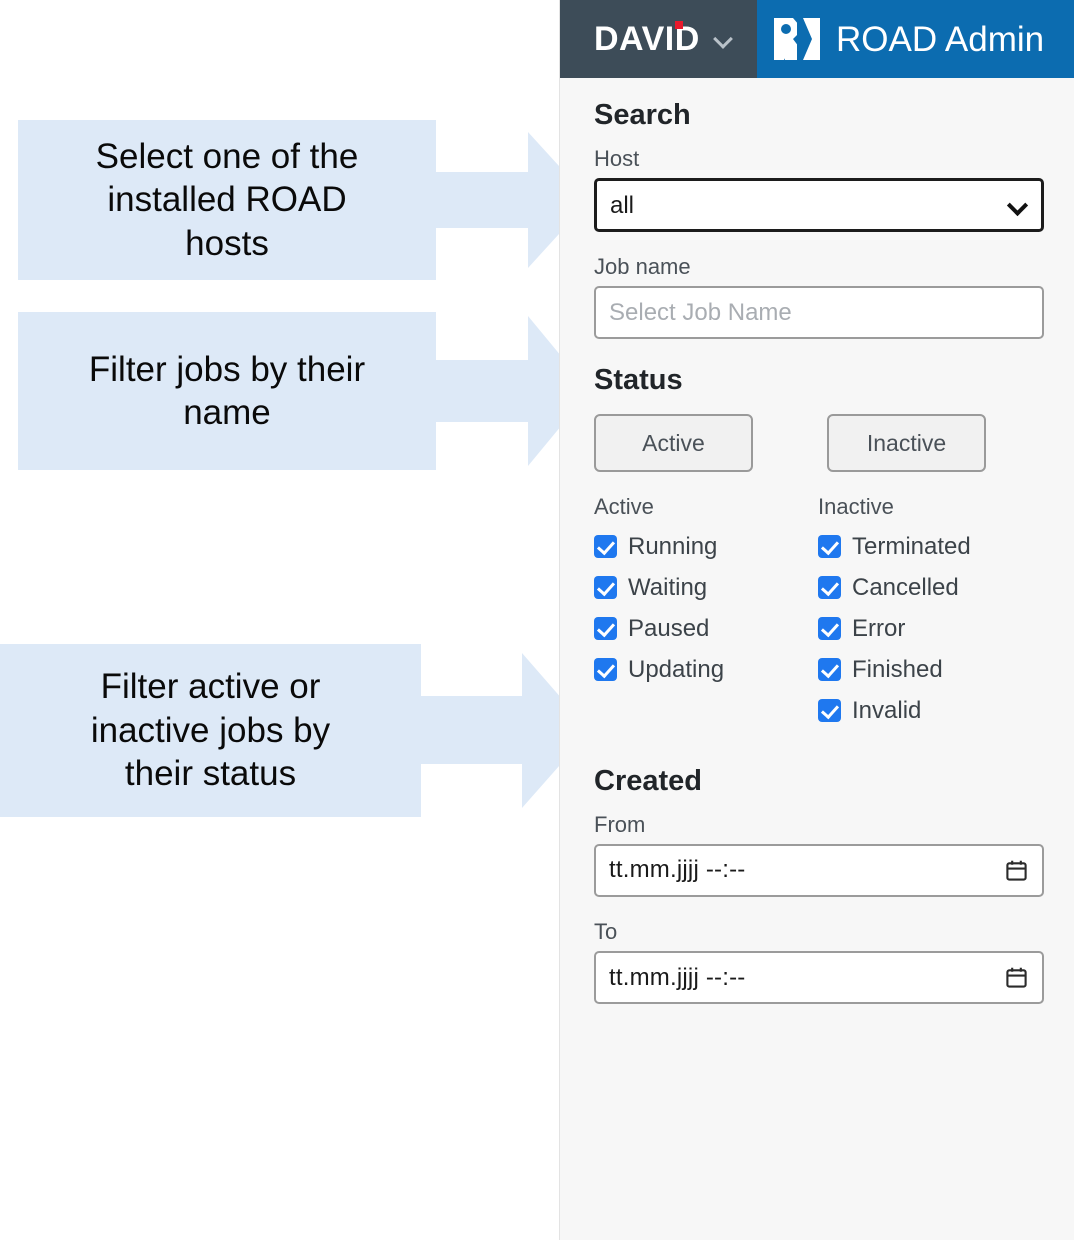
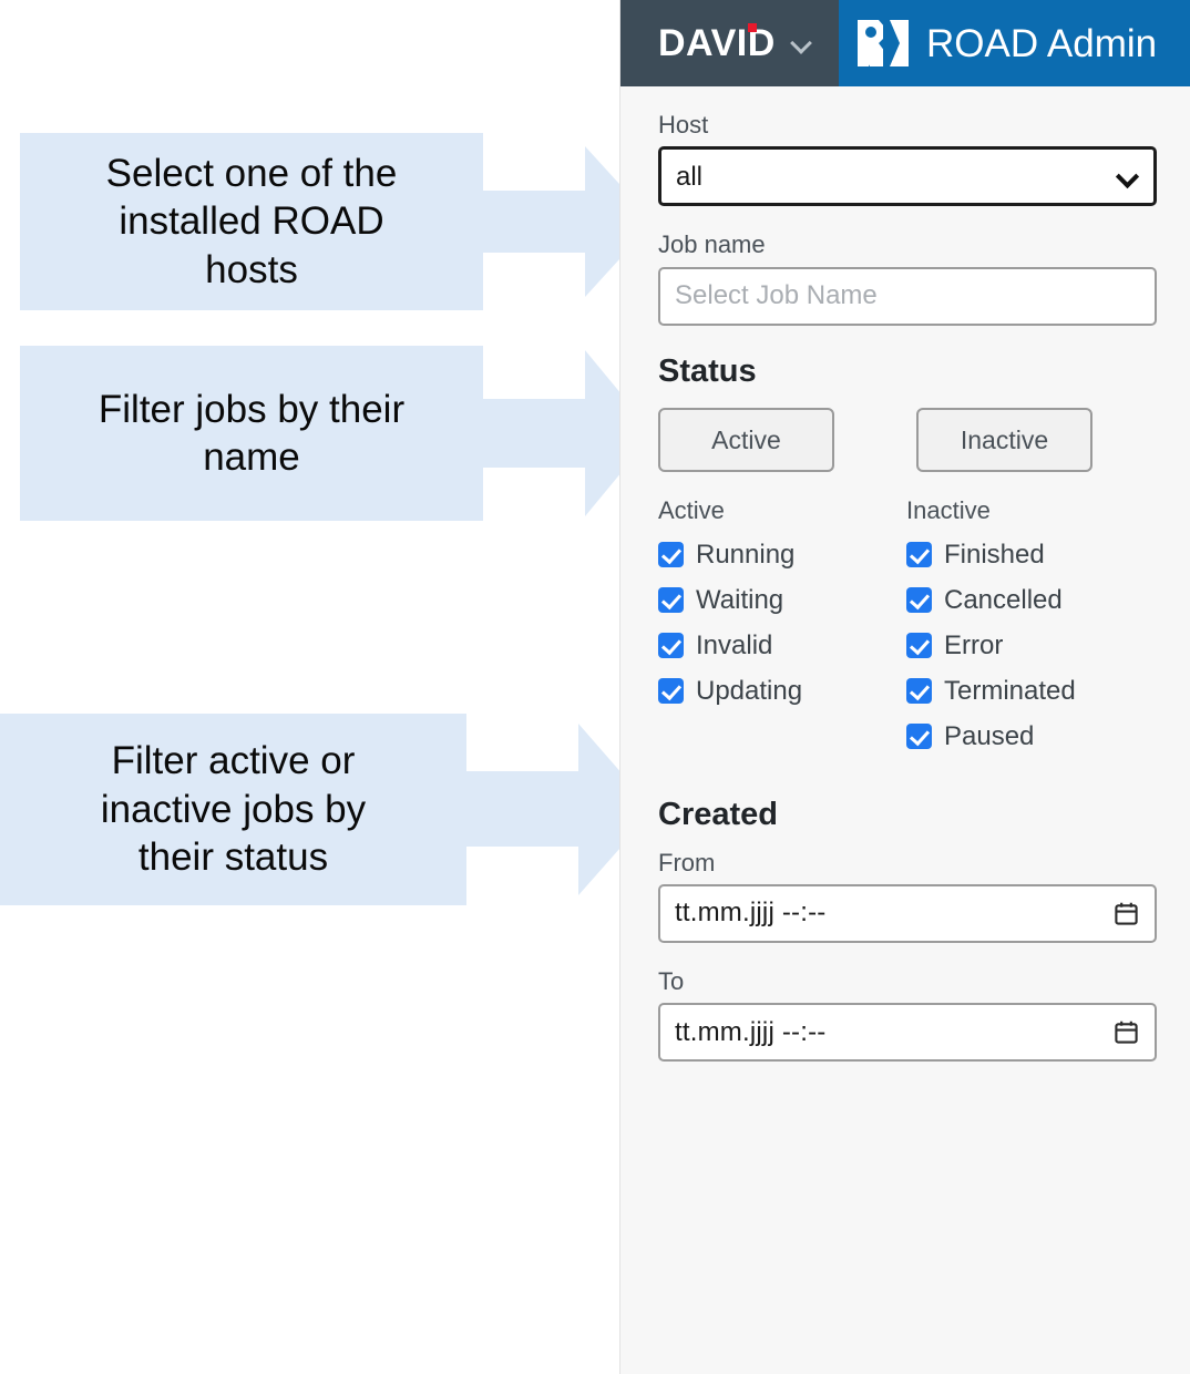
  Select one of the
  installed ROAD
  hosts
  Filter jobs by their
  name
  Filter active or
  inactive jobs by
  their status
  DAVID
  ROAD Admin
- Search
  Host
  all
  Job name
  Select Job Name
  Status
  Active
  Inactive
  Active
  Running
  Waiting
- Paused
+ Invalid
  Updating
  Inactive
- Terminated
+ Finished
  Cancelled
  Error
- Finished
+ Terminated
- Invalid
+ Paused
  Created
  From
  tt.mm.jjjj --:--
  To
  tt.mm.jjjj --:--
